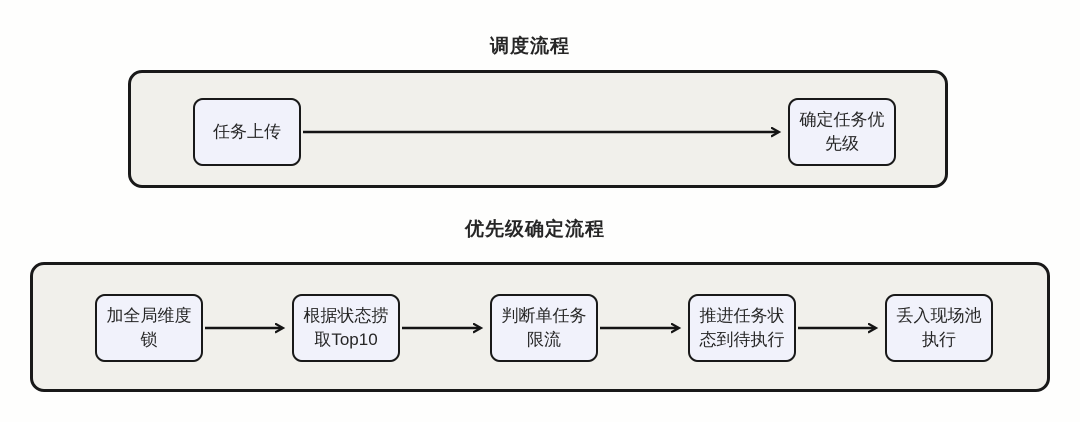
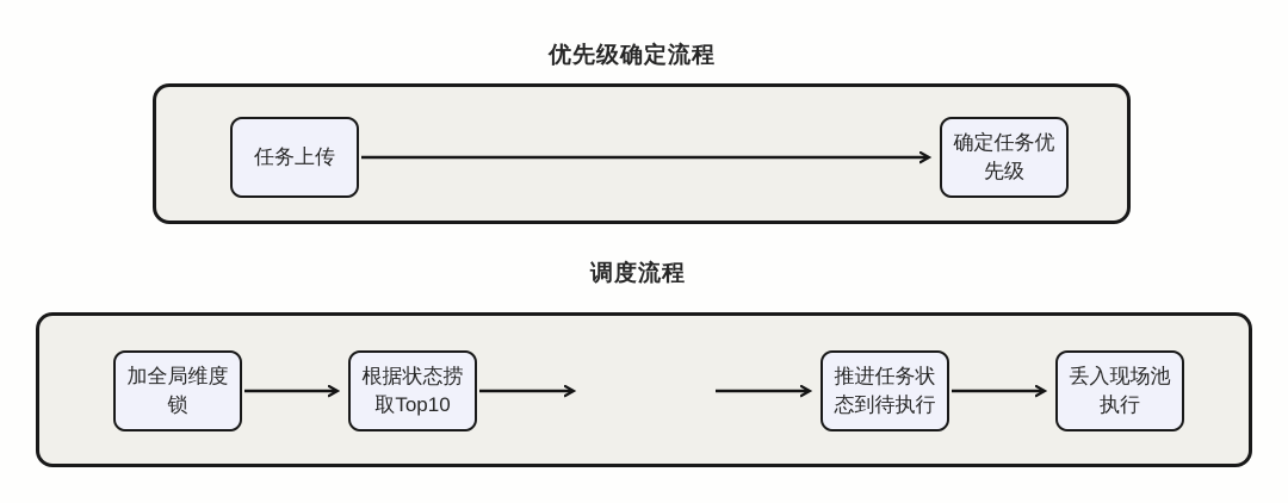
- 调度流程
+ 优先级确定流程
  任务上传
  确定任务优先级
- 优先级确定流程
+ 调度流程
  加全局维度锁
  根据状态捞取Top10
- 判断单任务限流
  推进任务状态到待执行
  丢入现场池执行
